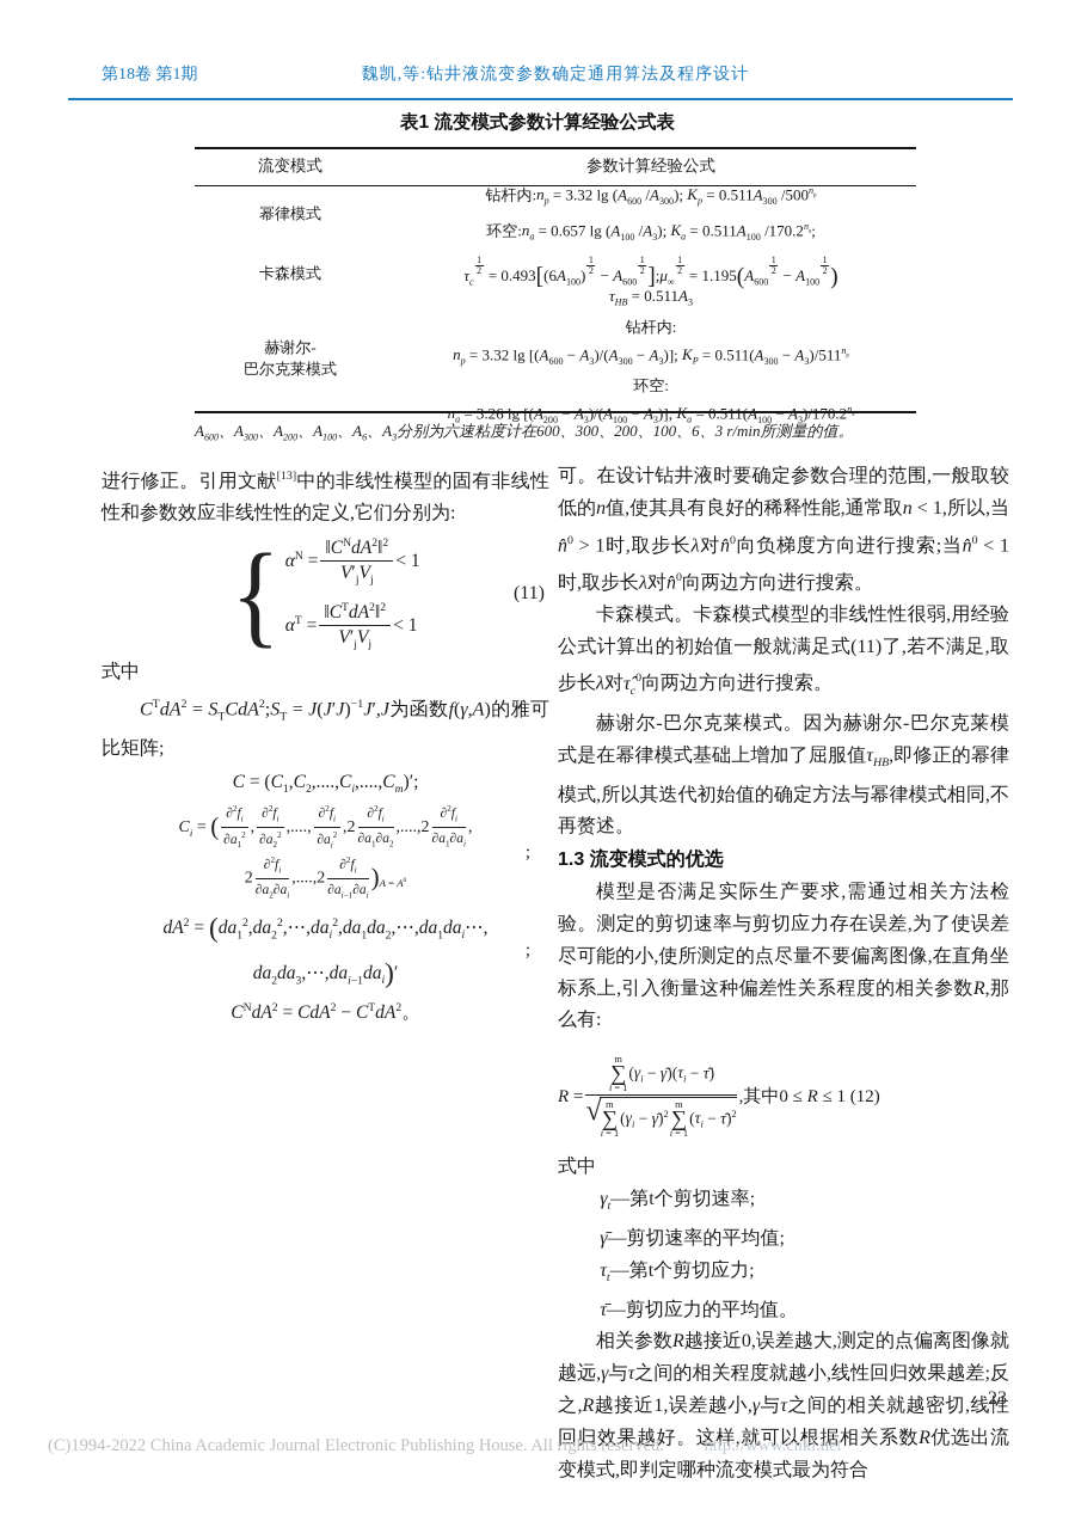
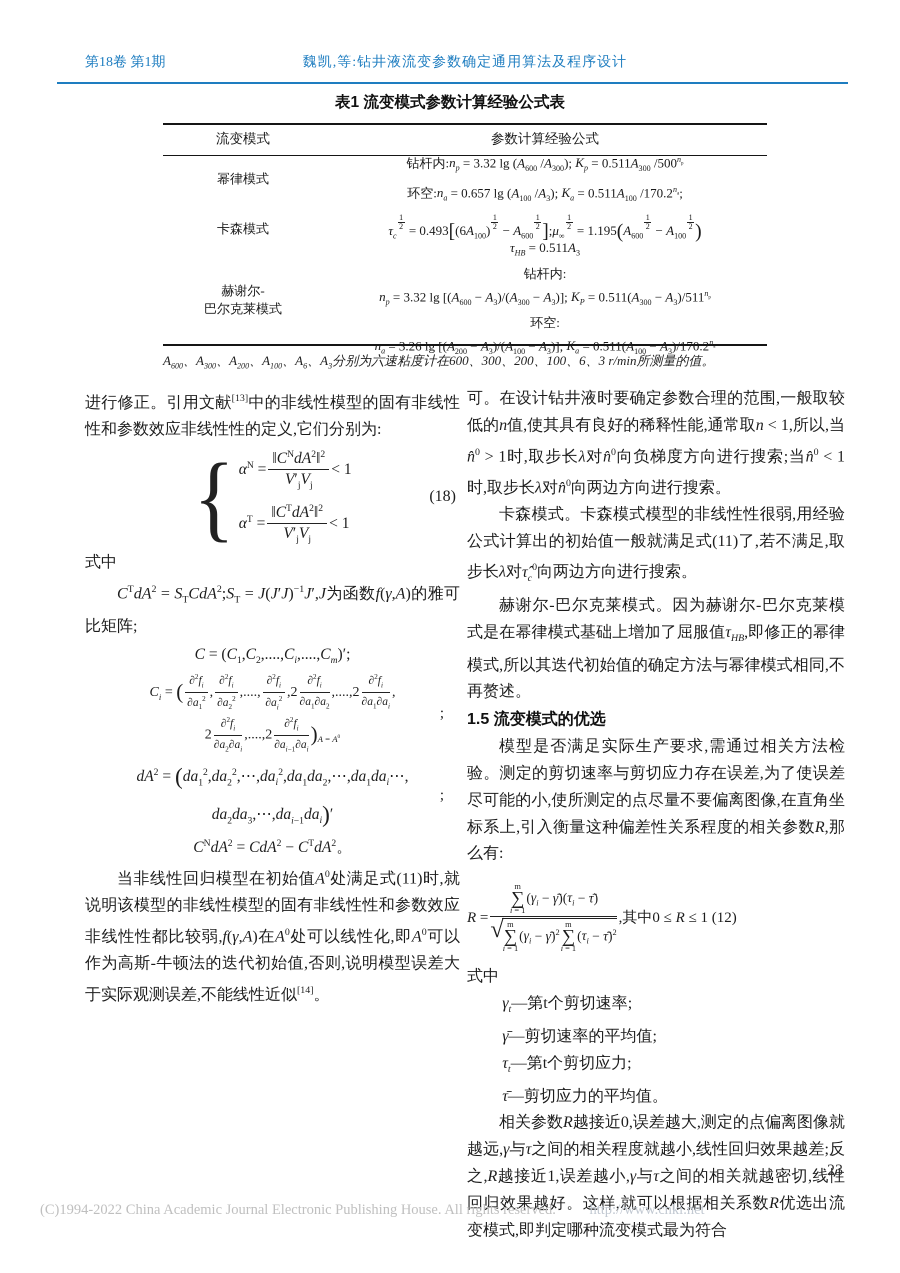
  第18卷 第1期
  魏凯,等:钻井液流变参数确定通用算法及程序设计
  表1 流变模式参数计算经验公式表
  流变模式
  参数计算经验公式
  幂律模式
  钻杆内:np = 3.32 lg (A600 /A300); Kp = 0.511A300 /500n
  环空:na = 0.657 lg (A100 /A3); Ka = 0.511A100 /170.2n ;
  卡森模式
  τc
  1
  2
  = 0.493[(6A100)
  1
  2
  − A600
  1
  2
  ];μ∞
  1
  2
  = 1.195(A600
  1
  2
  − A100
  1
  2
  )
  赫谢尔-
  巴尔克莱模式
  τHB = 0.511A3
  钻杆内:
  np = 3.32 lg [(A600 − A3)/(A300 − A3)]; KP = 0.511(A300 − A3)/511n
  环空:
  na = 3.26 lg [(A200 − A3)/(A100 − A3)]; Ka = 0.511(A100 − A3)/170.2n
  A600、A300、A200、A100、A6、A3分别为六速粘度计在600、300、200、100、6、3 r/min所测量的值。
  进行修正。引用文献[13]中的非线性模型的固有非线性性和参数效应非线性性的定义,它们分别为:
  {
  αN =
  ‖CNdA2‖2
  V′jVj
  < 1
  αT =
  ‖CTdA2‖2
  V′jVj
  < 1
- (11)
+ (18)
  式中
  CTdA2 = STCdA2;ST = J(J′J)−1J′,J为函数f(γ,A)的雅可比矩阵;
  C = (C1,C2,....,Ci,....,Cm)′;
  Ci = (
  ∂2fi
  ∂a12
  ,
  ∂2fi
  ∂a22
  ,....,
  ∂2fi
  ∂ai2
  ,2
  ∂2fi
  ∂a1∂a2
  ,....,2
  ∂2fi
  ∂a1∂ai
  ,
  2
  ∂2fi
  ∂a2∂ai
  ,....,2
  ∂2fi
  ∂ai−1∂ai
  )A = A
  ;
  dA2 = (da12,da22,⋯,dai2,da1da2,⋯,da1dai⋯,
  da2da3,⋯,dai−1dai)′
  ;
  CNdA2 = CdA2 − CTdA2。
+ 当非线性回归模型在初始值A0处满足式(11)时,就说明该模型的非线性模型的固有非线性性和参数效应非线性性都比较弱,f(γ,A)在A0处可以线性化,即A0可以作为高斯-牛顿法的迭代初始值,否则,说明模型误差大于实际观测误差,不能线性近似[14]。
  可。在设计钻井液时要确定参数合理的范围,一般取较低的n值,使其具有良好的稀释性能,通常取n < 1,所以,当n̂0 > 1时,取步长λ对n̂0向负梯度方向进行搜索;当n̂0 < 1时,取步长λ对n̂0向两边方向进行搜索。
  卡森模式。卡森模式模型的非线性性很弱,用经验公式计算出的初始值一般就满足式(11)了,若不满足,取步长λ对τ̂c0向两边方向进行搜索。
  赫谢尔-巴尔克莱模式。因为赫谢尔-巴尔克莱模式是在幂律模式基础上增加了屈服值τHB,即修正的幂律模式,所以其迭代初始值的确定方法与幂律模式相同,不再赘述。
- 1.3 流变模式的优选
+ 1.5 流变模式的优选
  模型是否满足实际生产要求,需通过相关方法检验。测定的剪切速率与剪切应力存在误差,为了使误差尽可能的小,使所测定的点尽量不要偏离图像,在直角坐标系上,引入衡量这种偏差性关系程度的相关参数R,那么有:
  R =
  m
  ∑
  i = 1
  (γi − γ̄)(τi − τ̄)
  √
  m
  ∑
  i = 1
  (γi − γ̄)2
  m
  ∑
  i = 1
  (τi − τ̄)2
  ,其中0 ≤ R ≤ 1 (12)
  式中
  γt—第t个剪切速率;
  γ̄—剪切速率的平均值;
  τt—第t个剪切应力;
  τ̄—剪切应力的平均值。
  相关参数R越接近0,误差越大,测定的点偏离图像就越远,γ与τ之间的相关程度就越小,线性回归效果越差;反之,R越接近1,误差越小,γ与τ之间的相关就越密切,线性回归效果越好。这样,就可以根据相关系数R优选出流变模式,即判定哪种流变模式最为符合
  23
  (C)1994-2022 China Academic Journal Electronic Publishing House. All rights reserved. http://www.cnki.net
